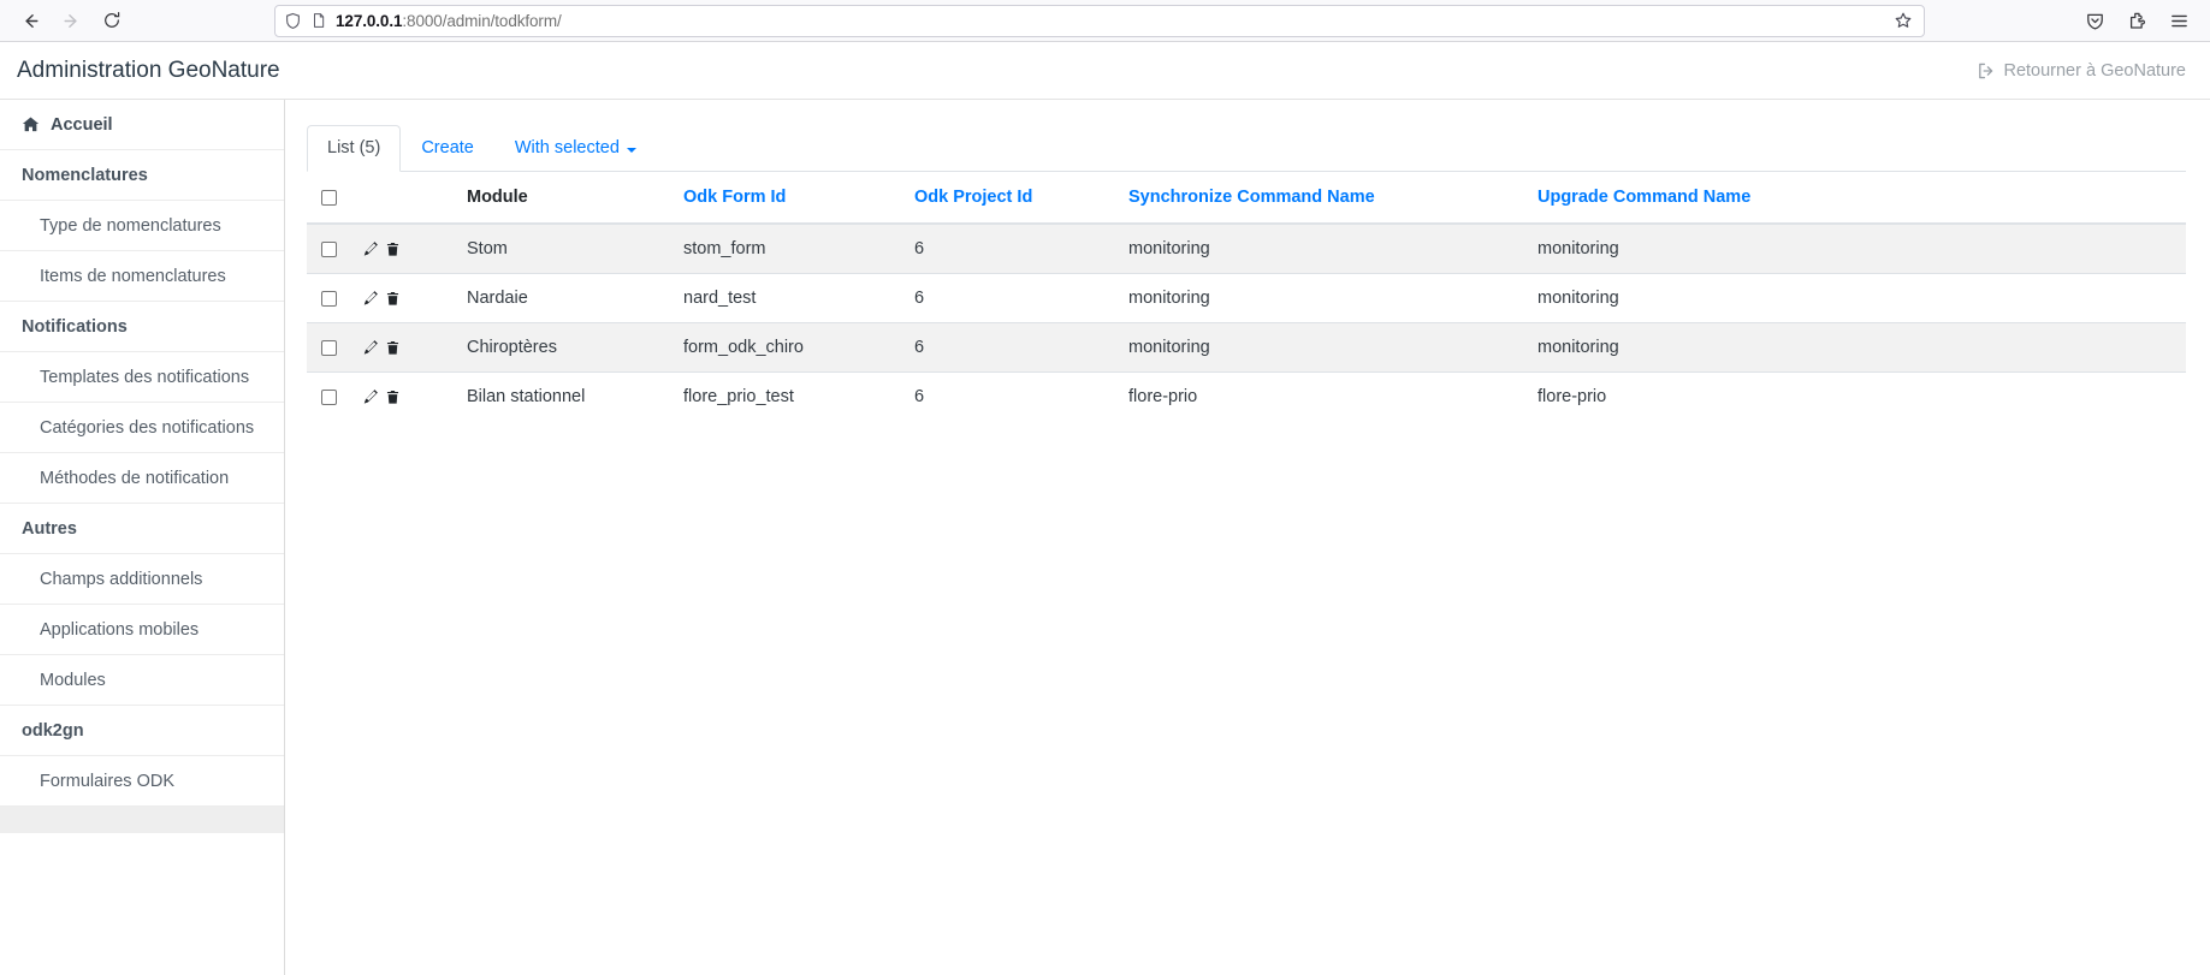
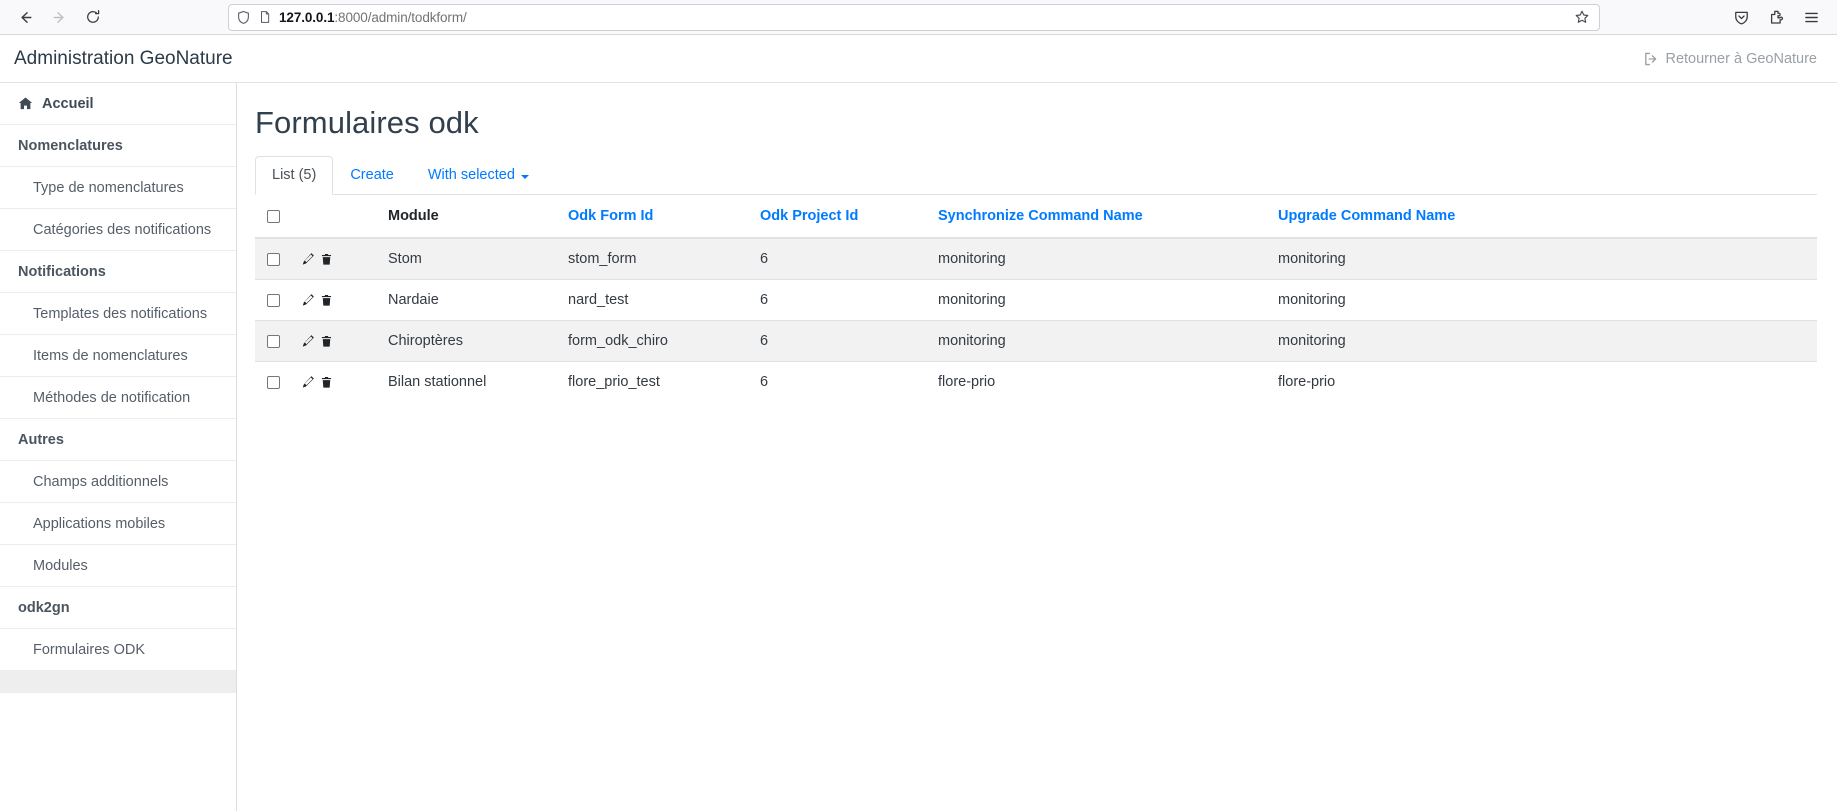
  127.0.0.1:8000/admin/todkform/
  Administration GeoNature
  Retourner à GeoNature
  Accueil
  Nomenclatures
  Type de nomenclatures
- Items de nomenclatures
+ Catégories des notifications
  Notifications
  Templates des notifications
- Catégories des notifications
+ Items de nomenclatures
  Méthodes de notification
  Autres
  Champs additionnels
  Applications mobiles
  Modules
  odk2gn
  Formulaires ODK
+ Formulaires odk
  List (5)
  Create
  With selected
  		Module	Odk Form Id	Odk Project Id	Synchronize Command Name	Upgrade Command Name
  		Stom	stom_form	6	monitoring	monitoring
  		Nardaie	nard_test	6	monitoring	monitoring
  		Chiroptères	form_odk_chiro	6	monitoring	monitoring
  		Bilan stationnel	flore_prio_test	6	flore-prio	flore-prio
